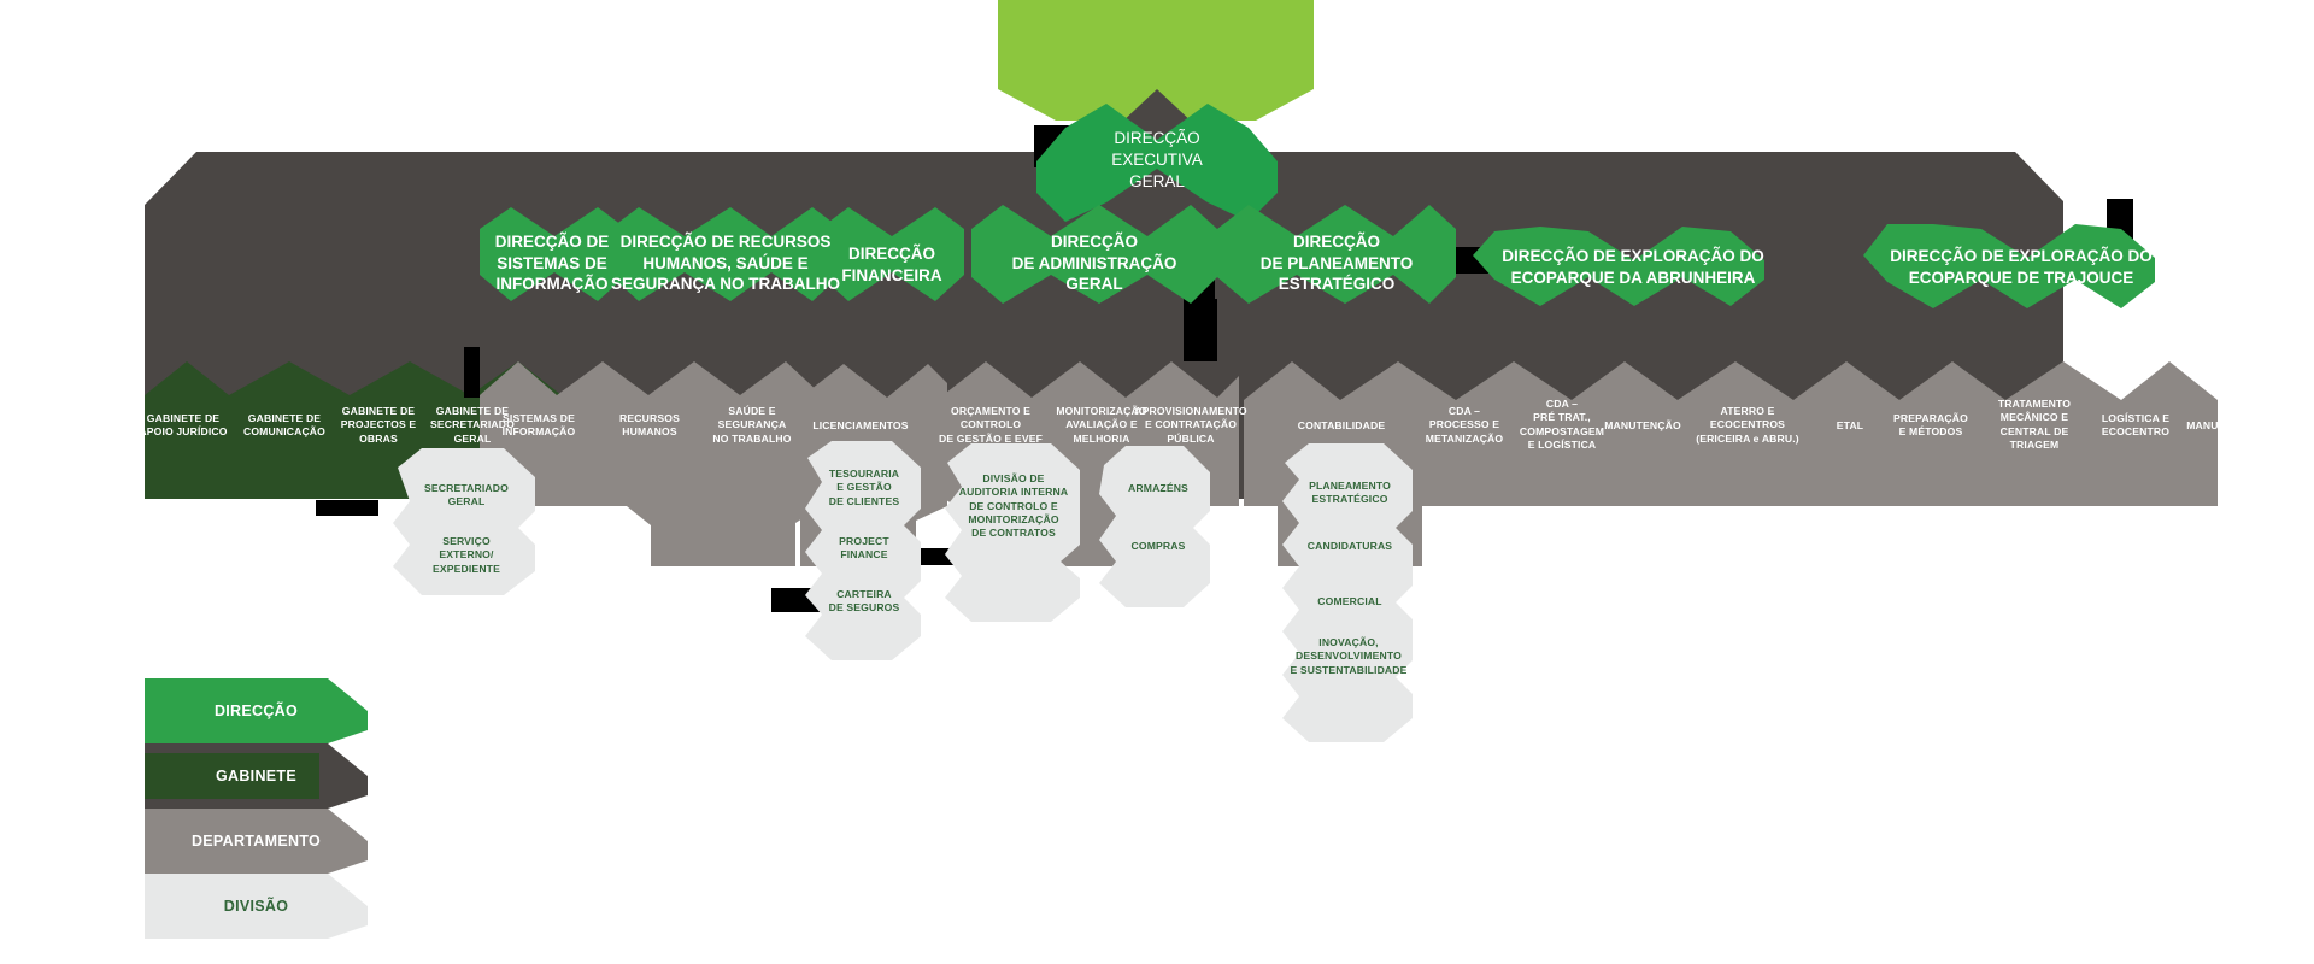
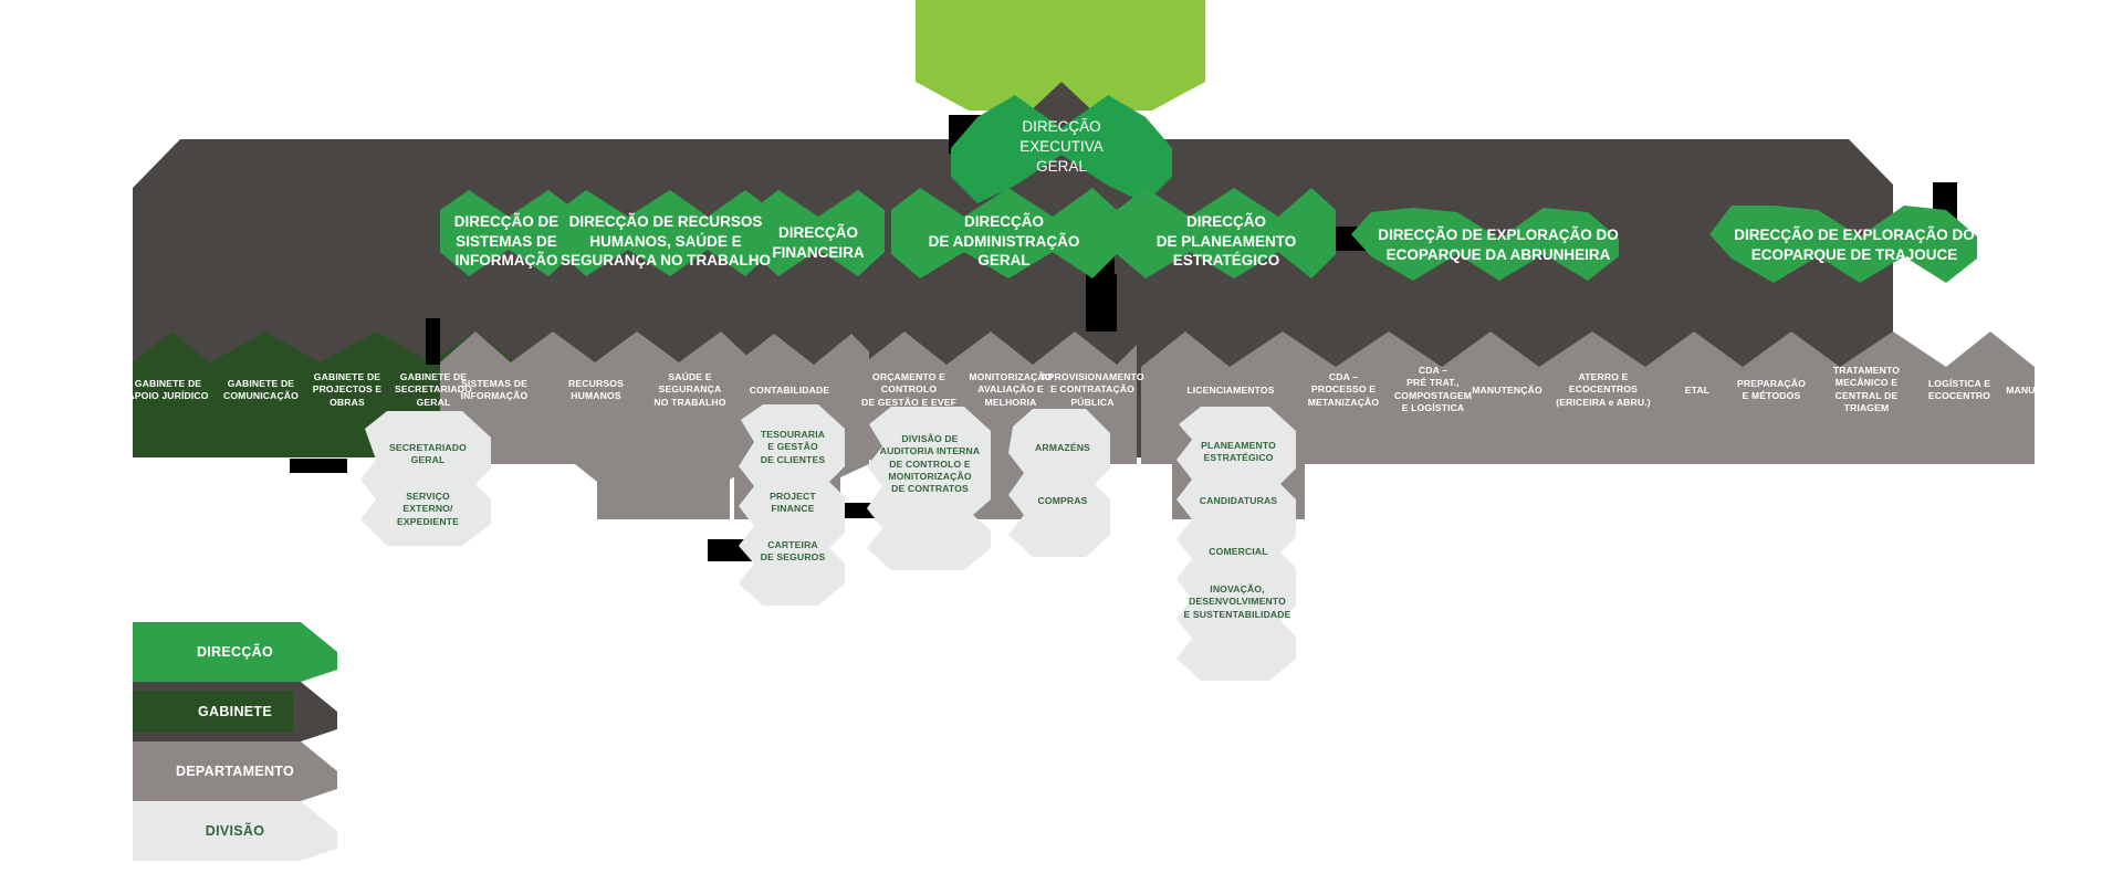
  DIRECÇÃO
  EXECUTIVA
  GERAL
  DIRECÇÃO DE
  SISTEMAS DE
  INFORMAÇÃO
  DIRECÇÃO DE RECURSOS
  HUMANOS, SAÚDE E
  SEGURANÇA NO TRABALHO
  DIRECÇÃO
  FINANCEIRA
  DIRECÇÃO
  DE ADMINISTRAÇÃO
  GERAL
  DIRECÇÃO
  DE PLANEAMENTO
  ESTRATÉGICO
  DIRECÇÃO DE EXPLORAÇÃO DO
  ECOPARQUE DA ABRUNHEIRA
  DIRECÇÃO DE EXPLORAÇÃO DO
  ECOPARQUE DE TRAJOUCE
  GABINETE DE
  APOIO JURÍDICO
  GABINETE DE
  COMUNICAÇÃO
  GABINETE DE
  PROJECTOS E
  OBRAS
  GABINETE DE
  SECRETARIADO
  GERAL
  SISTEMAS DE
  INFORMAÇÃO
  RECURSOS
  HUMANOS
  SAÚDE E
  SEGURANÇA
  NO TRABALHO
- LICENCIAMENTOS
+ CONTABILIDADE
  ORÇAMENTO E
  CONTROLO
  DE GESTÃO E EVEF
  MONITORIZAÇÃO
  AVALIAÇÃO E
  MELHORIA
  APROVISIONAMENTO
  E CONTRATAÇÃO
  PÚBLICA
- CONTABILIDADE
+ LICENCIAMENTOS
  CDA –
  PROCESSO E
  METANIZAÇÃO
  CDA –
  PRÉ TRAT.,
  COMPOSTAGEM
  E LOGÍSTICA
  MANUTENÇÃO
  ATERRO E
  ECOCENTROS
  (ERICEIRA e ABRU.)
  ETAL
  PREPARAÇÃO
  E MÉTODOS
  TRATAMENTO
  MECÂNICO E
  CENTRAL DE
  TRIAGEM
  LOGÍSTICA E
  ECOCENTRO
  MANUTENÇÃO
  SECRETARIADO
  GERAL
  SERVIÇO
  EXTERNO/
  EXPEDIENTE
  TESOURARIA
  E GESTÃO
  DE CLIENTES
  PROJECT
  FINANCE
  CARTEIRA
  DE SEGUROS
  DIVISÃO DE
  AUDITORIA INTERNA
  DE CONTROLO E
  MONITORIZAÇÃO
  DE CONTRATOS
  ARMAZÉNS
  COMPRAS
  PLANEAMENTO
  ESTRATÉGICO
  CANDIDATURAS
  COMERCIAL
  INOVAÇÃO,
  DESENVOLVIMENTO
  E SUSTENTABILIDADE
  DIRECÇÃO
  GABINETE
  DEPARTAMENTO
  DIVISÃO
